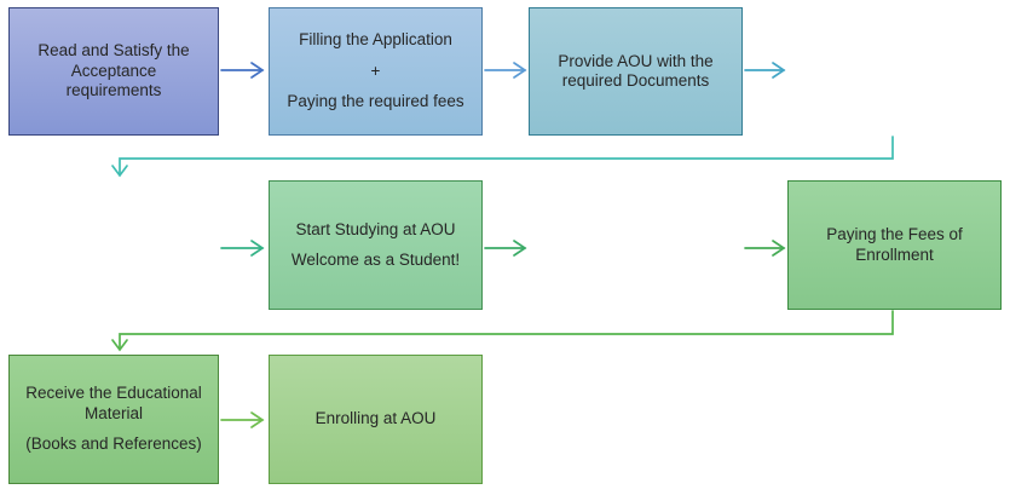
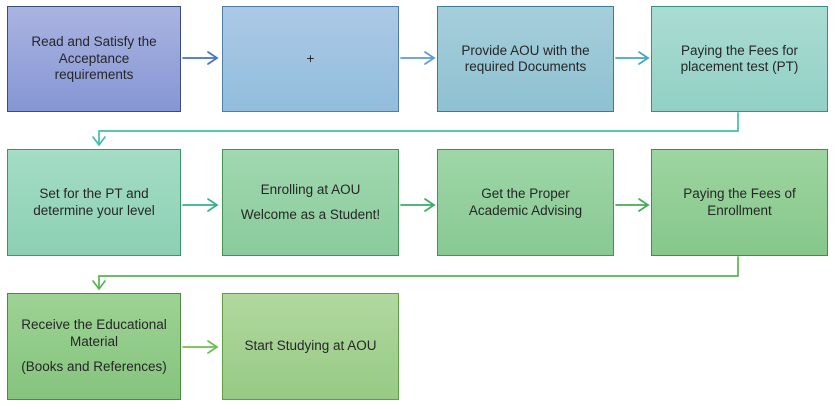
  Read and Satisfy the
  Acceptance
  requirements
- Filling the Application
  +
- Paying the required fees
  Provide AOU with the
  required Documents
+ Paying the Fees for
+ placement test (PT)
+ Set for the PT and
+ determine your level
- Start Studying at AOU
+ Enrolling at AOU
  Welcome as a Student!
+ Get the Proper
+ Academic Advising
  Paying the Fees of
  Enrollment
  Receive the Educational
  Material
  (Books and References)
- Enrolling at AOU
+ Start Studying at AOU
